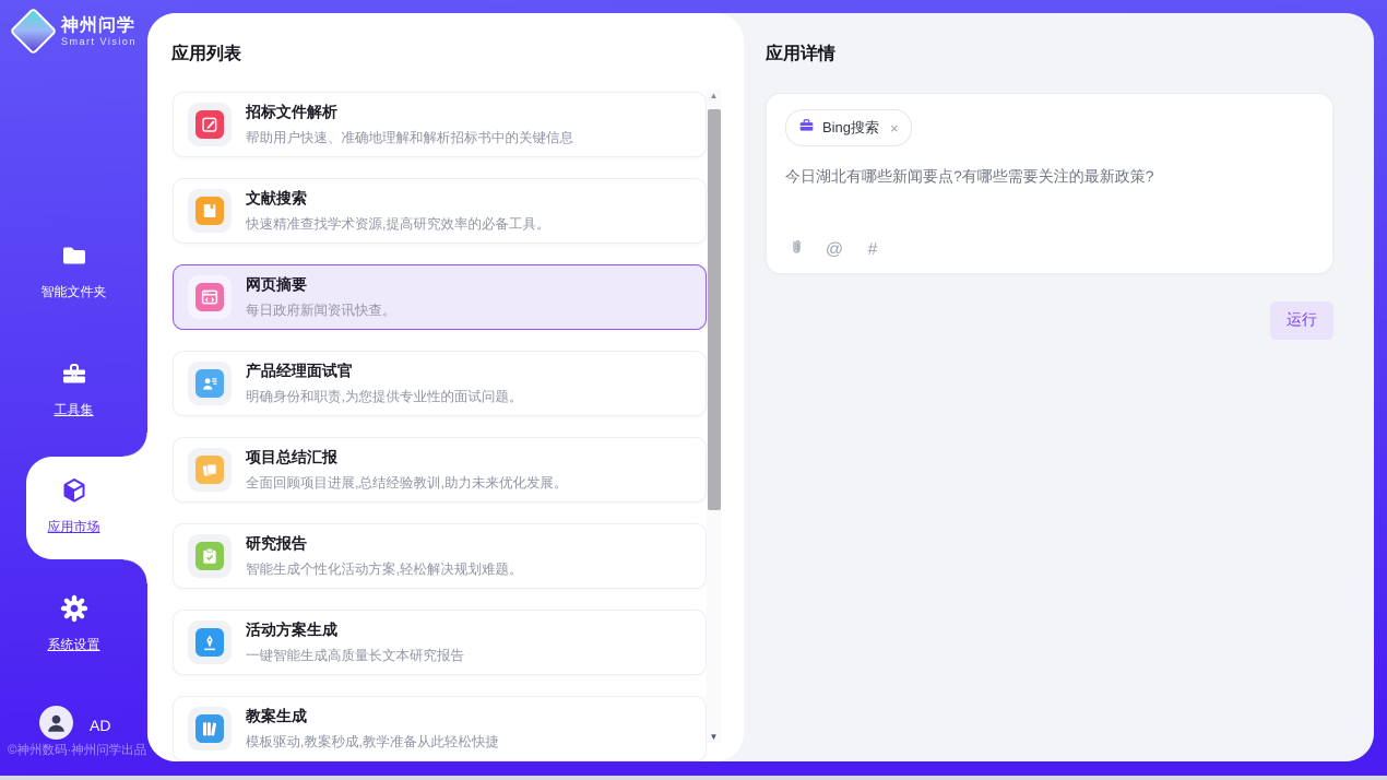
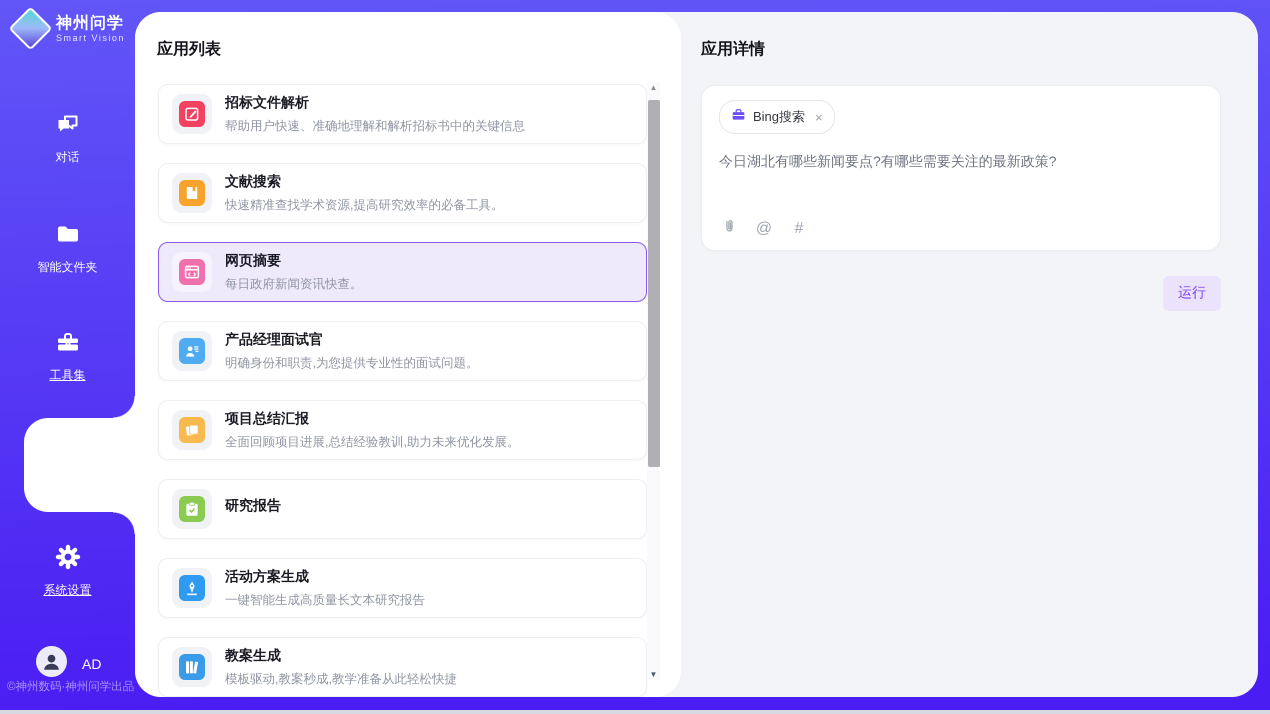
  神州问学
  Smart Vision
+ 对话
  智能文件夹
  工具集
- 应用市场
  系统设置
  AD
  ©神州数码·神州问学出品
  应用列表
  招标文件解析
  帮助用户快速、准确地理解和解析招标书中的关键信息
  文献搜索
  快速精准查找学术资源,提高研究效率的必备工具。
  网页摘要
  每日政府新闻资讯快查。
  产品经理面试官
  明确身份和职责,为您提供专业性的面试问题。
  项目总结汇报
  全面回顾项目进展,总结经验教训,助力未来优化发展。
  研究报告
- 智能生成个性化活动方案,轻松解决规划难题。
  活动方案生成
  一键智能生成高质量长文本研究报告
  教案生成
  模板驱动,教案秒成,教学准备从此轻松快捷
  ▲
  ▼
  应用详情
  Bing搜索
  ×
  今日湖北有哪些新闻要点?有哪些需要关注的最新政策?
  @
  #
  运行
